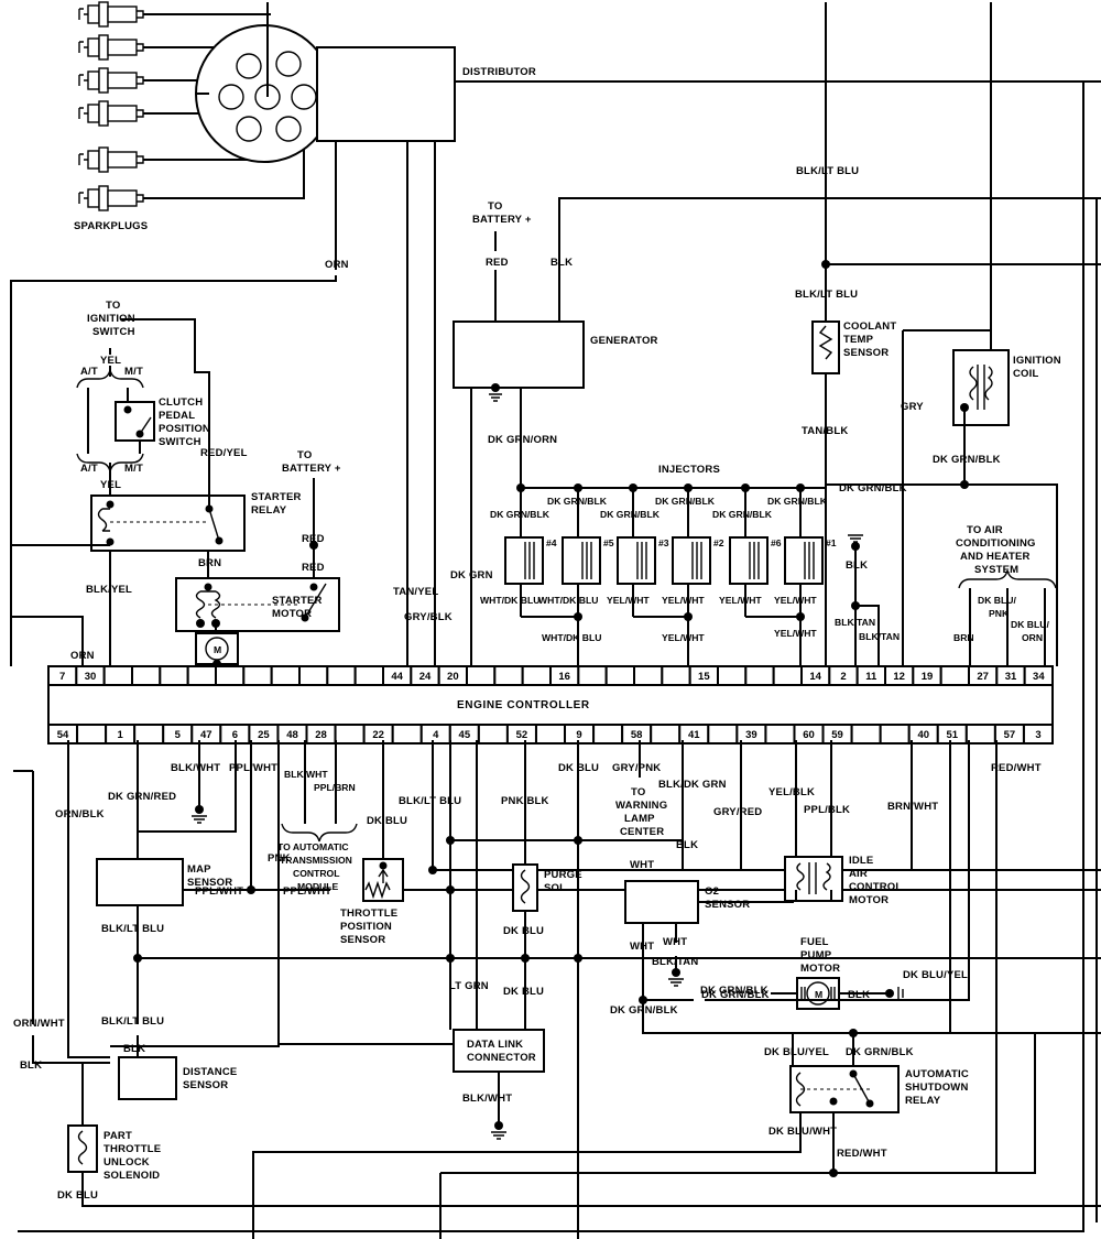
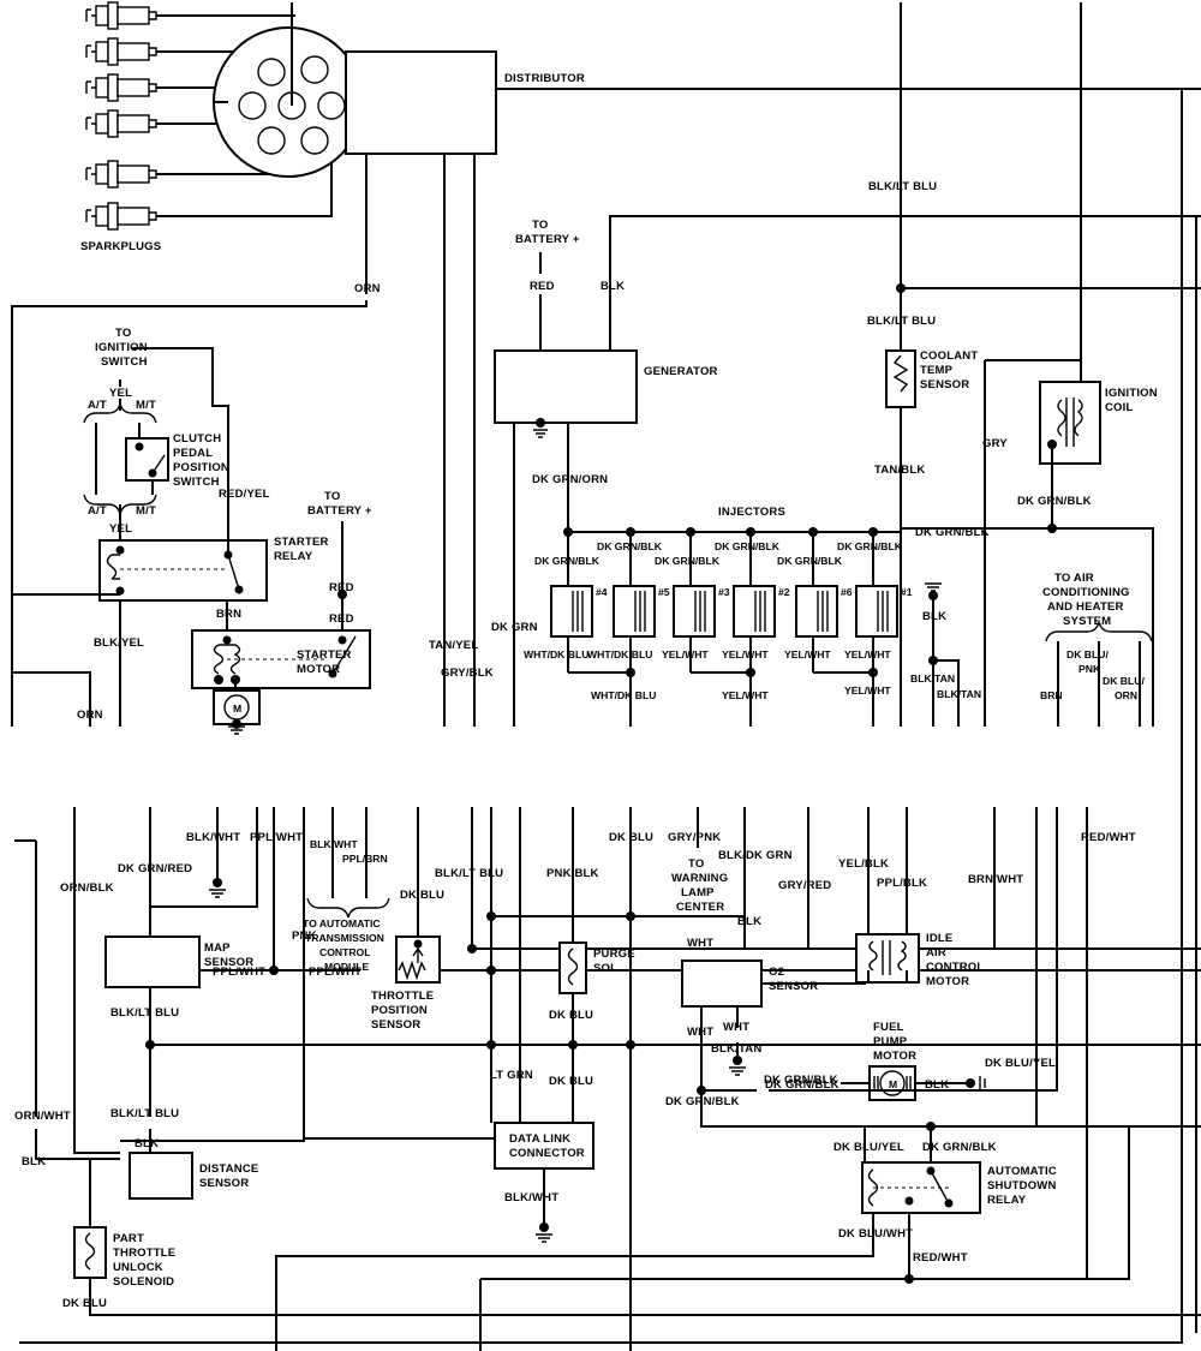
  SPARKPLUGS
  DISTRIBUTOR
  ORN
  TO
  BATTERY +
  RED
  BLK
  GENERATOR
  DK GRN/ORN
  DK GRN
  BLK/LT BLU
  BLK/LT BLU
  COOLANT
  TEMP
  SENSOR
  TAN/BLK
  GRY
  IGNITION
  COIL
  DK GRN/BLK
  INJECTORS
  DK GRN/BLK
  DK GRN/BLK
  #4
  WHT/DK BLU
  DK GRN/BLK
  #5
  WHT/DK BLU
  WHT/DK BLU
  DK GRN/BLK
  #3
  YEL/WHT
  DK GRN/BLK
  #2
  YEL/WHT
  YEL/WHT
  DK GRN/BLK
  #6
  YEL/WHT
  DK GRN/BLK
  #1
  YEL/WHT
  YEL/WHT
  BLK
  BLK/TAN
  BLK/TAN
  TO AIR
  CONDITIONING
  AND HEATER
  SYSTEM
  DK BLU/
  PNK
  DK BLU/
  ORN
  BRN
  TO
  IGNITI
  SWITCH
  YEL
  A/T
  M/T
  A/T
  M/T
  CLUTCH
  PEDAL
  POSITION
  SWITCH
  YEL
  RED/YEL
  STARTER
  RELAY
  BLK/YEL
  BRN
  TO
  BATTERY +
  RED
  RED
  M
  STARTER
  MOTOR
  ORN
  TAN/YEL
  GRY/BLK
- ENGINE CONTROLLER
- 7
- 30
- 44
- 24
- 20
- 16
- 15
- 14
- 2
- 11
- 12
- 19
- 27
- 31
- 34
- 54
- 1
- 5
- 47
- 6
- 25
- 48
- 28
- 22
- 4
- 45
- 52
- 9
- 58
- 41
- 39
- 60
- 59
- 40
- 51
- 57
- 3
  ORN/BLK
  ORN/WHT
  BLK
  DK GRN/RED
  MAP
  SENSOR
  PPL/WHT
  BLK/LT BLU
  BLK/LT BLU
  BLK
  BLK/WHT
  PPL/WHT
  PPL/WHT
  BLK/WHT
  PPL/BRN
  TO AUTOMATIC
  TRANSMISSION
  CONTROL
  MODULE
  DK BLU
  THROTTLE
  POSITION
  SENSOR
  BLK/LT BU
  LT GRN
  PNK/BLK
  PURG
  SOL
  DK BLU
  DK BLU
  DK BLU
  GRY/PNK
  TO
  WARNING
  LAMP
  CENTER
  WHT
  BLKDK GRN
  BLK
  O2
  SENSOR
  WHT
  WHT
  BLK/TAN
  DK GRN/BLK
  DK GRN/BLK
  GRY/RED
  YEL/BLK
  PPL/BLK
  BRN/WHT
  IDLE
  AIR
  CONTROL
  MOTOR
  FUEL
  PUMP
  MOTOR
  M
  DK GRN/BLK
  BLK
  DATA LINK
  CONNECTOR
  BLK/WHT
  DISTANCE
  SENSOR
  PART
  THROTTLE
  UNLOCK
  SOLENOID
  DK BLU
  DK BLU/YEL
  DK GRN/BLK
  AUTOMATIC
  SHUTDOWN
  RELAY
  DK BLU/WH
  RED/WHT
  DK BLU/YEL
  RED/WHT
